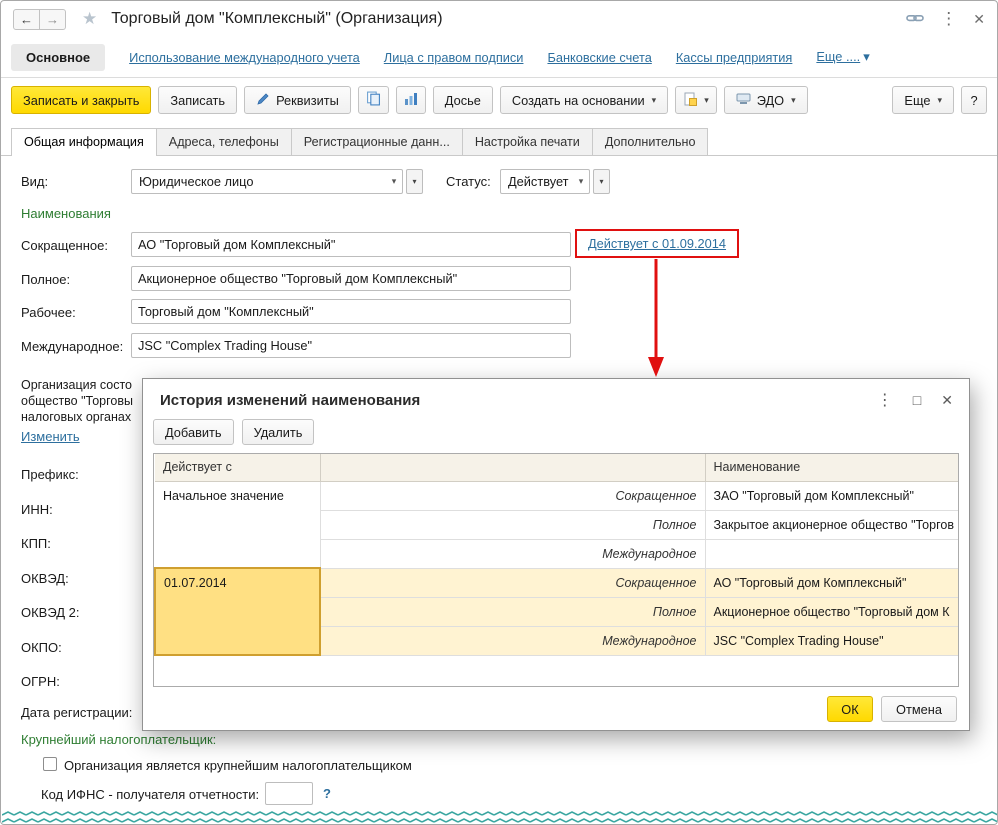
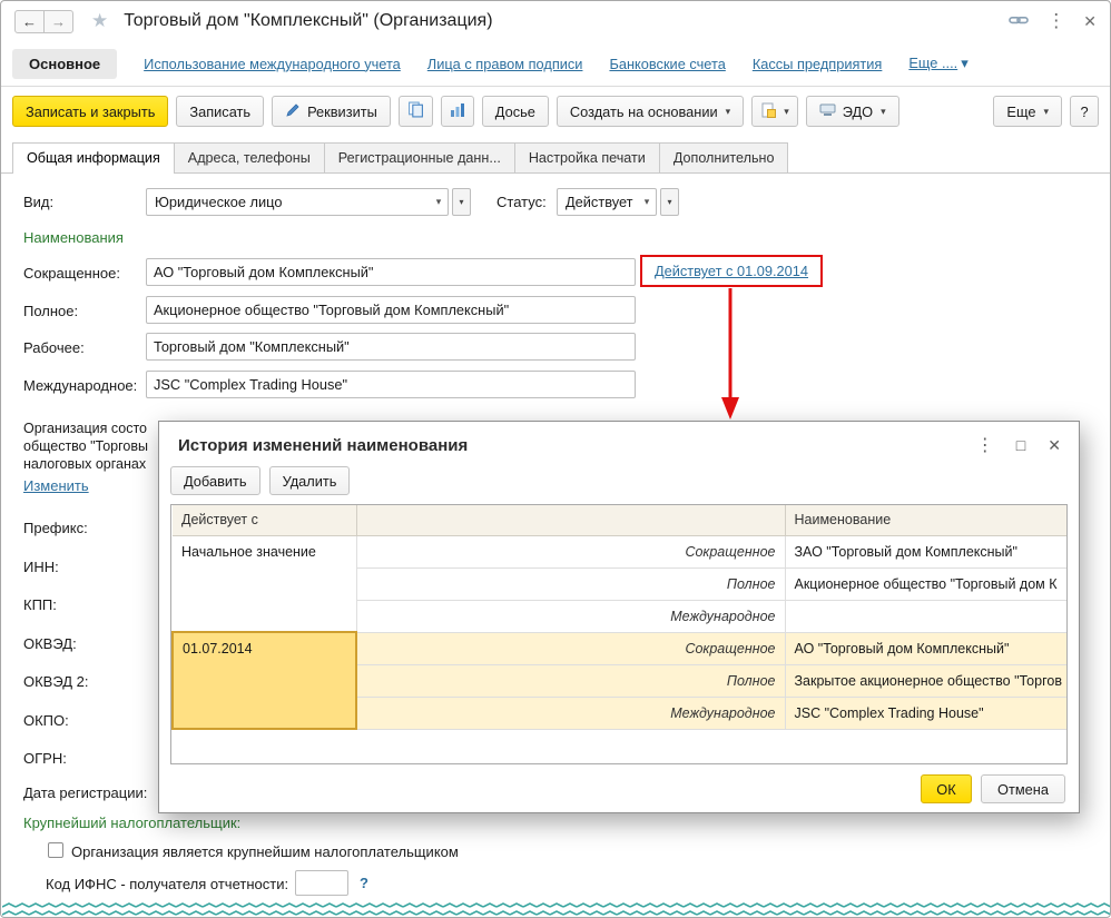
  ←
  →
  ★
  Торговый дом "Комплексный" (Организация)
  ⋮
  ✕
  Основное
  Использование международного учета
  Лица с правом подписи
  Банковские счета
  Кассы предприятия
  Еще .... ▾
  Записать и закрыть
  Записать
  Реквизиты
  Досье
  Создать на основании
  ▾
  ▾
  ЭДО
  ▾
  Еще
  ▾
  ?
  Общая информация
  Адреса, телефоны
  Регистрационные данн...
  Настройка печати
  Дополнительно
  Вид:
  Юридическое лицо
  ▾
  ▾
  Статус:
  Действует
  ▾
  ▾
  Наименования
  Сокращенное:
  АО "Торговый дом Комплексный"
  Действует с 01.09.2014
  Полное:
  Акционерное общество "Торговый дом Комплексный"
  Рабочее:
  Торговый дом "Комплексный"
  Международное:
  JSC "Complex Trading House"
  Организация состо
  общество "Торговы
  налоговых органах
  Изменить
  Префикс:
  ИНН:
  КПП:
  ОКВЭД:
  ОКВЭД 2:
  ОКПО:
  ОГРН:
  Дата регистрации:
  Крупнейший налогоплательщик:
  Организация является крупнейшим налогоплательщиком
  Код ИФНС - получателя отчетности:
  ?
  История изменений наименования
  ⋮
  □
  ✕
  Добавить
  Удалить
  Действует с		Наименование
  Начальное значение	Сокращенное	ЗАО "Торговый дом Комплексный"
- Полное	Закрытое акционерное общество "Торгов
+ Полное	Акционерное общество "Торговый дом К
  Международное
  01.07.2014	Сокращенное	АО "Торговый дом Комплексный"
- Полное	Акционерное общество "Торговый дом К
+ Полное	Закрытое акционерное общество "Торгов
  Международное	JSC "Complex Trading House"
  ОК
  Отмена
